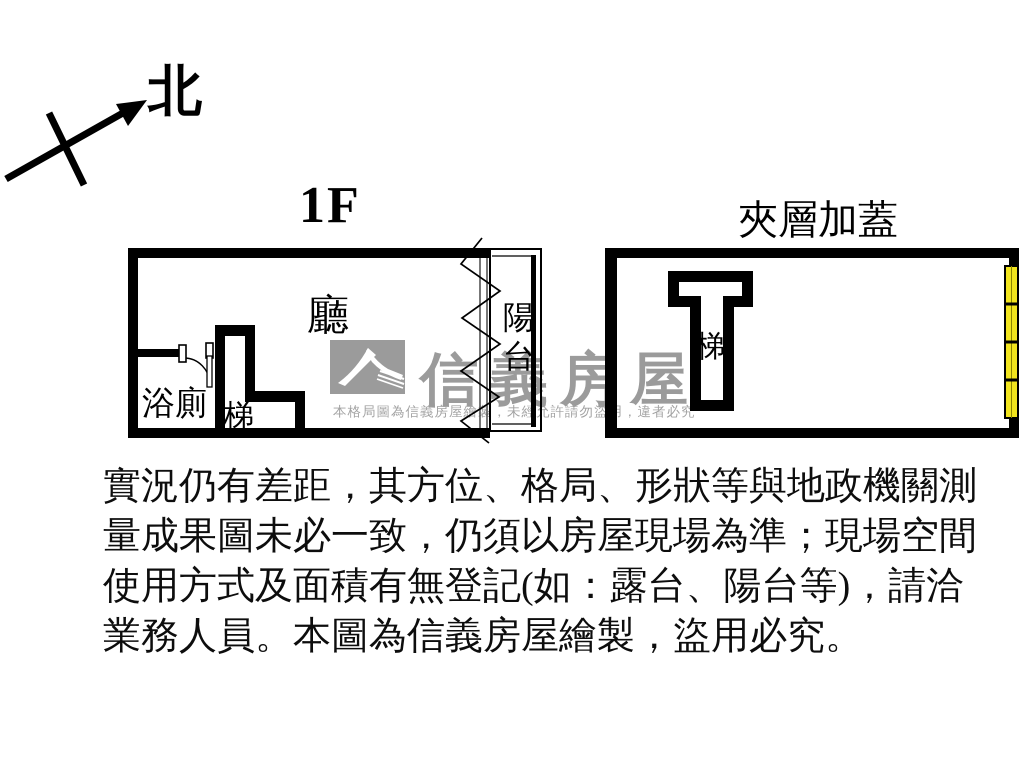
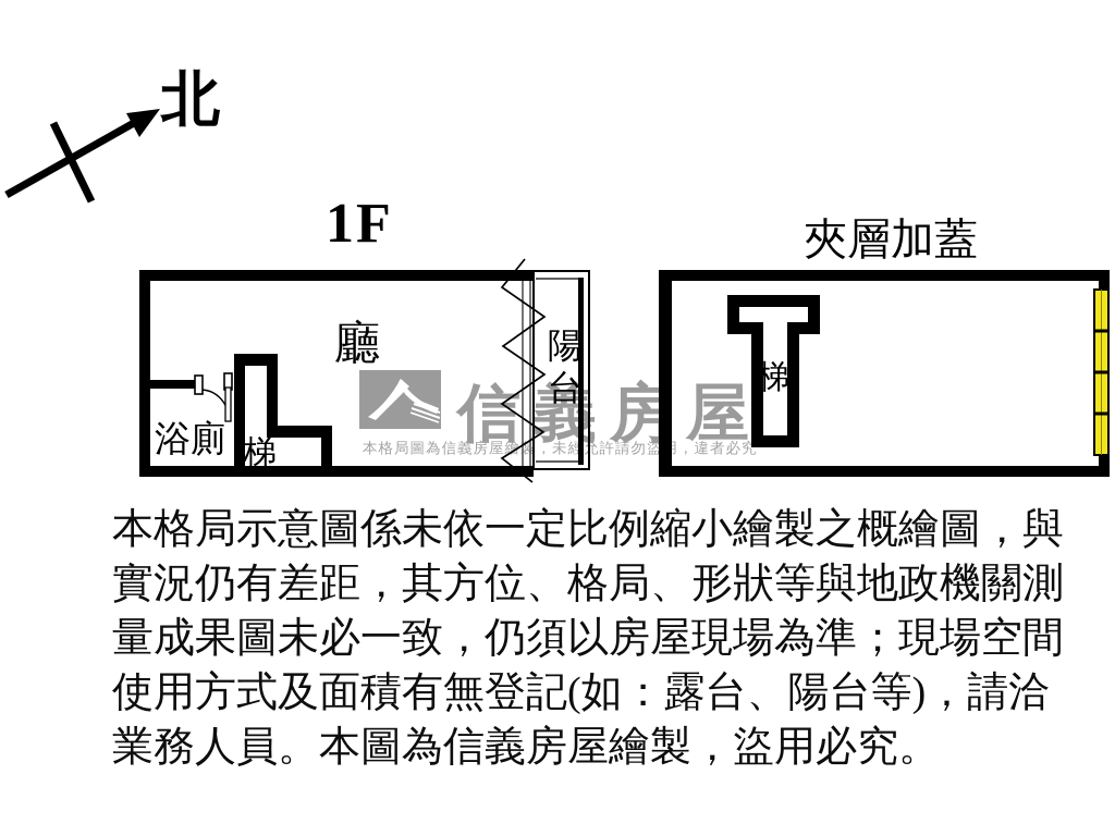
  信義房屋
  本格局圖為信義房屋繪製，未經允許請勿盜，違者必究
  北
  1F
  夾層加蓋
  廳
  浴廁
  梯
  陽台
  梯
+ 本格局示意圖係未依一定比例縮小繪製之概繪圖，與
  實況仍有差距，其方位、格局、形狀等與地政機關測
  量成果圖未必一致，仍須以房屋現場為準；現場空間
  使用方式及面積有無登記(如：露台、陽台等)，請洽
  業務人員。本圖為信義房屋繪製，盜用必究。
